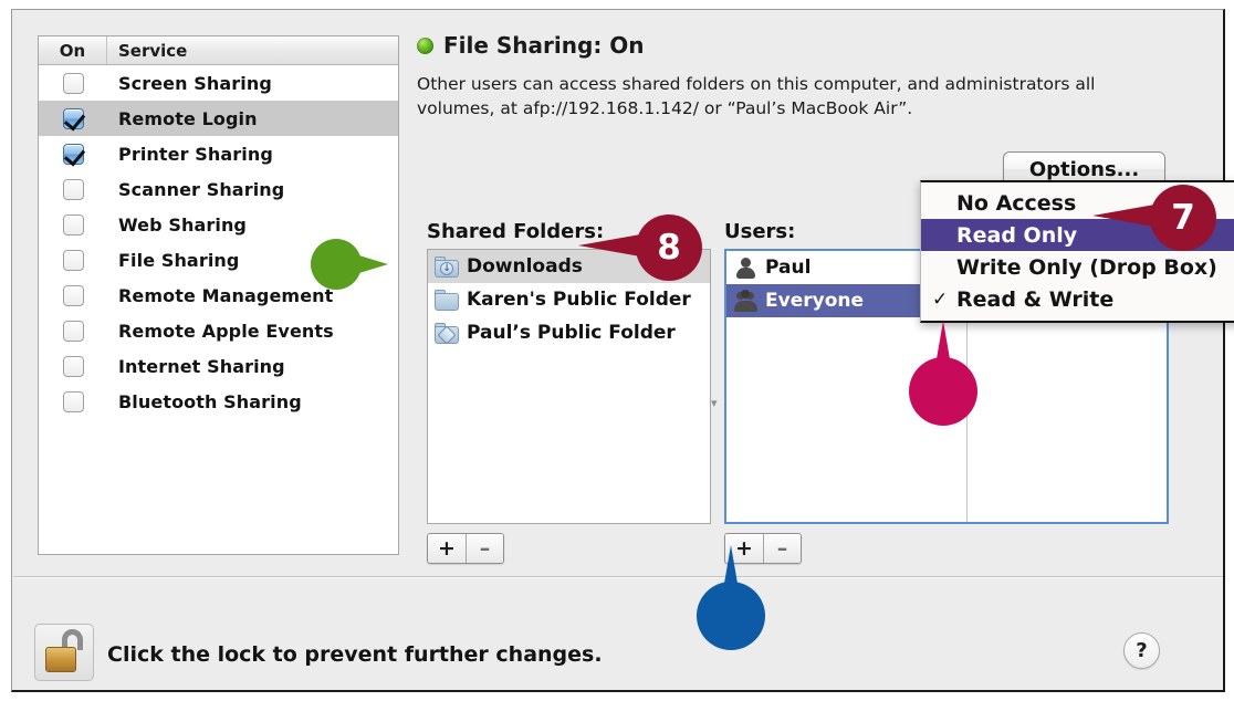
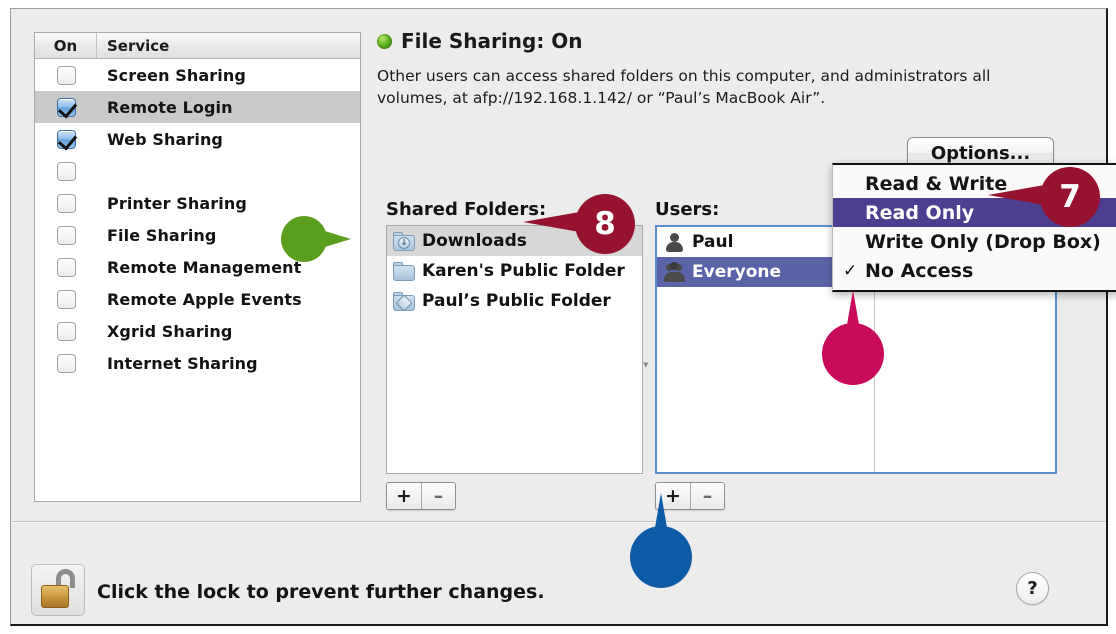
  On
  Service
  Screen Sharing
  Remote Login
- Printer Sharing
+ Web Sharing
- Scanner Sharing
- Web Sharing
+ Printer Sharing
  File Sharing
  Remote Management
  Remote Apple Events
+ Xgrid Sharing
  Internet Sharing
- Bluetooth Sharing
  File Sharing: On
  Other users can access shared folders on this computer, and administrators all volumes, at afp://192.168.1.142/ or “Paul’s MacBook Air”.
  Options...
  Shared Folders:
  Users:
  ↓
  Downloads
  Karen's Public Folder
  Paul’s Public Folder
  ▾
  Paul
  Everyone
  +
  –
  +
  –
  Click the lock to prevent further changes.
  ?
- No Access
+ Read & Write
  Read Only
  Write Only (Drop Box)
  ✓
- Read & Write
+ No Access
  8
  7
